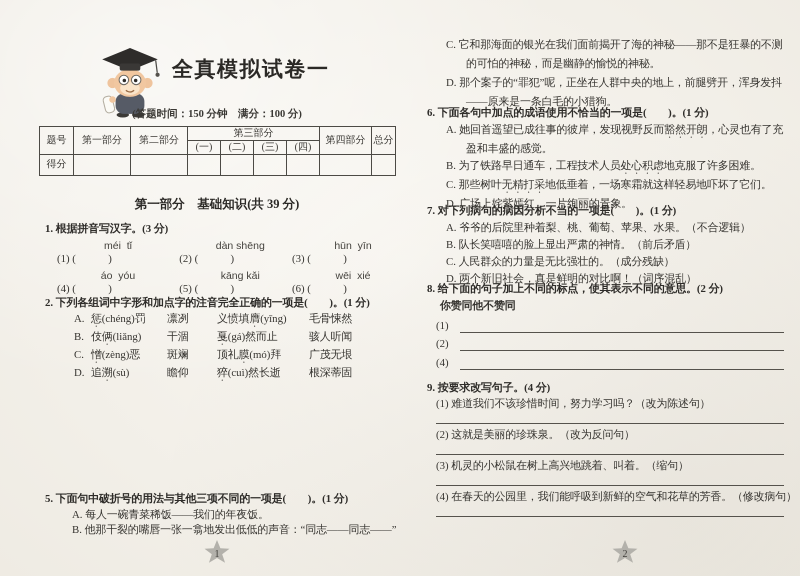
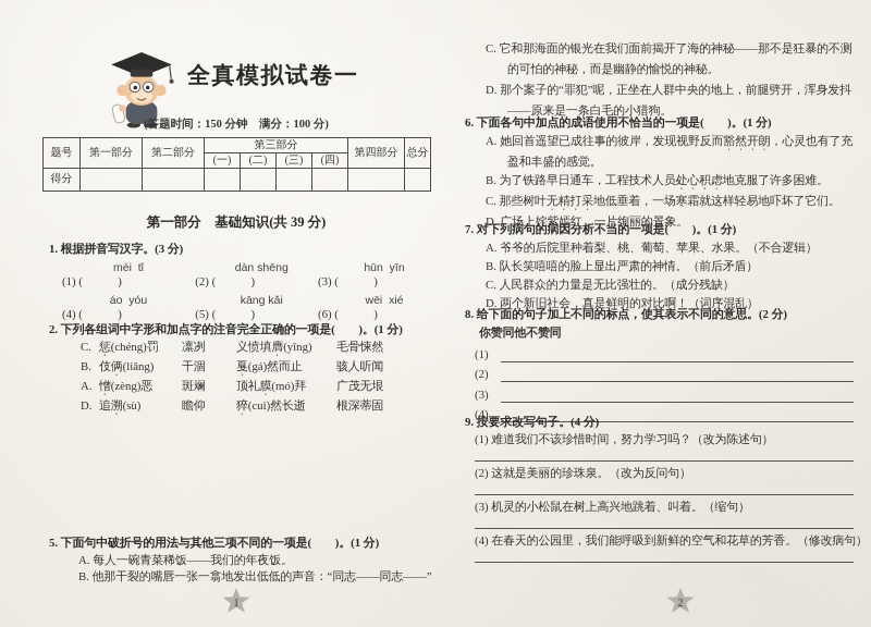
  全真模拟试卷一
  (答题时间：150 分钟 满分：100 分)
  题号	第一部分	第二部分	第三部分	第四部分	总分
  (一)	(二)	(三)	(四)
  得分
  第一部分 基础知识(共 39 分)
  1. 根据拼音写汉字。(3 分)
  méi tǐ
  (1) ( )
  dàn shēng
  (2) ( )
  hūn yīn
  (3) ( )
  áo yóu
  (4) ( )
  kāng kǎi
  (5) ( )
  wēi xié
  (6) ( )
  2. 下列各组词中字形和加点字的注音完全正确的一项是( )。(1 分)
- A.
+ C.
  惩(chéng)罚
  凛冽
  义愤填膺(yīng)
  毛骨悚然
  B.
  伎俩(liǎng)
  干涸
  戛(gá)然而止
  骇人听闻
- C.
+ A.
  憎(zèng)恶
  斑斓
  顶礼膜(mó)拜
  广茂无垠
  D.
  追溯(sù)
  瞻仰
  猝(cuì)然长逝
  根深蒂固
  5. 下面句中破折号的用法与其他三项不同的一项是( )。(1 分)
  A. 每人一碗青菜稀饭——我们的年夜饭。
  B. 他那干裂的嘴唇一张一翕地发出低低的声音：“同志——同志——”
  1
  C. 它和那海面的银光在我们面前揭开了海的神秘——那不是狂暴的不测的可怕的神秘，而是幽静的愉悦的神秘。
  D. 那个案子的“罪犯”呢，正坐在人群中央的地上，前腿劈开，浑身发抖——原来是一条白毛的小猎狗。
  6. 下面各句中加点的成语使用不恰当的一项是( )。(1 分)
  A. 她回首遥望已成往事的彼岸，发现视野反而豁然开朗，心灵也有了充盈和丰盛的感觉。
  B. 为了铁路早日通车，工程技术人员处心积虑地克服了许多困难。
  C. 那些树叶无精打采地低垂着，一场寒霜就这样轻易地吓坏了它们。
  D. 广场上姹紫嫣红，一片绚丽的景象。
  7. 对下列病句的病因分析不当的一项是( )。(1 分)
  A. 爷爷的后院里种着梨、桃、葡萄、苹果、水果。（不合逻辑）
  B. 队长笑嘻嘻的脸上显出严肃的神情。（前后矛盾）
  C. 人民群众的力量是无比强壮的。（成分残缺）
  D. 两个新旧社会，真是鲜明的对比啊！（词序混乱）
  8. 给下面的句子加上不同的标点，使其表示不同的意思。(2 分)
  你赞同他不赞同
  (1)
  (2)
+ (3)
  (4)
  9. 按要求改写句子。(4 分)
  (1) 难道我们不该珍惜时间，努力学习吗？（改为陈述句）
  (2) 这就是美丽的珍珠泉。（改为反问句）
  (3) 机灵的小松鼠在树上高兴地跳着、叫着。（缩句）
  (4) 在春天的公园里，我们能呼吸到新鲜的空气和花草的芳香。（修改病句）
  2
